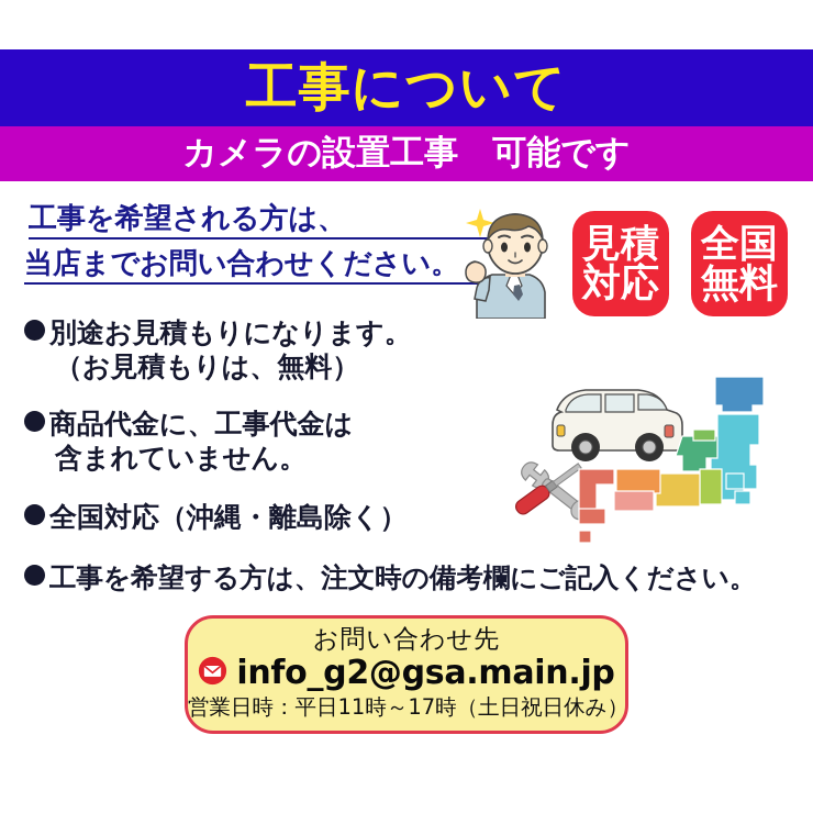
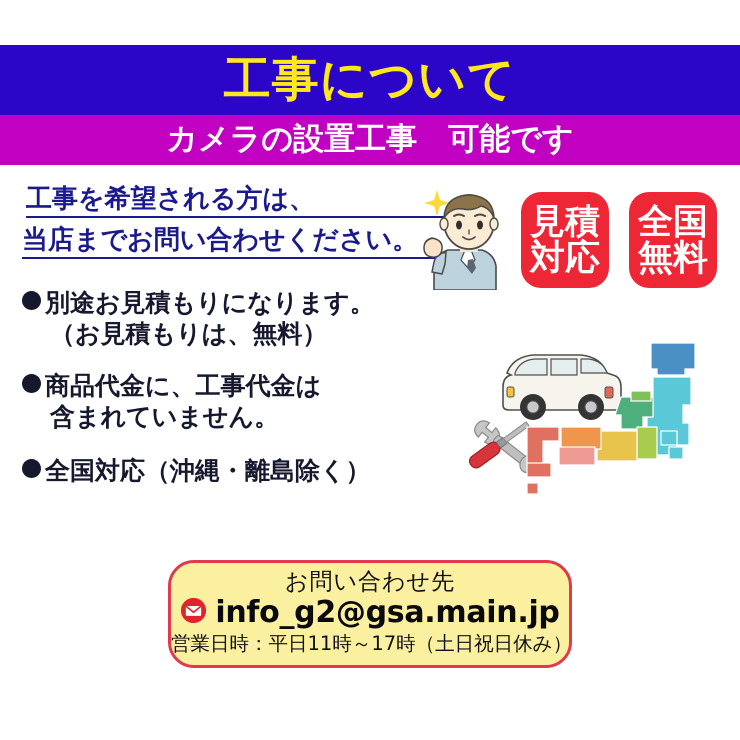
  工事について
  カメラの設置工事 可能です
  工事を希望される方は、
  当店までお問い合わせください。
  見積
  対応
  全国
  無料
  別途お見積もりになります。
  （お見積もりは、無料）
  商品代金に、工事代金は
  含まれていません。
  全国対応（沖縄・離島除く）
- 工事を希望する方は、注文時の備考欄にご記入ください。
  お問い合わせ先
  info_g2@gsa.main.jp
  営業日時：平日11時～17時（土日祝日休み）
